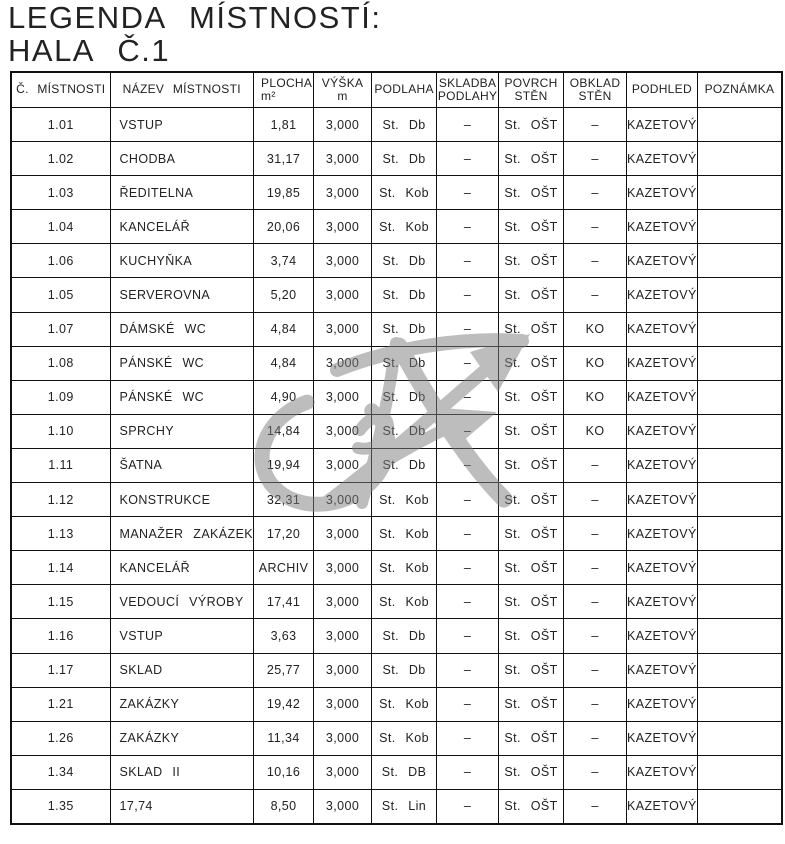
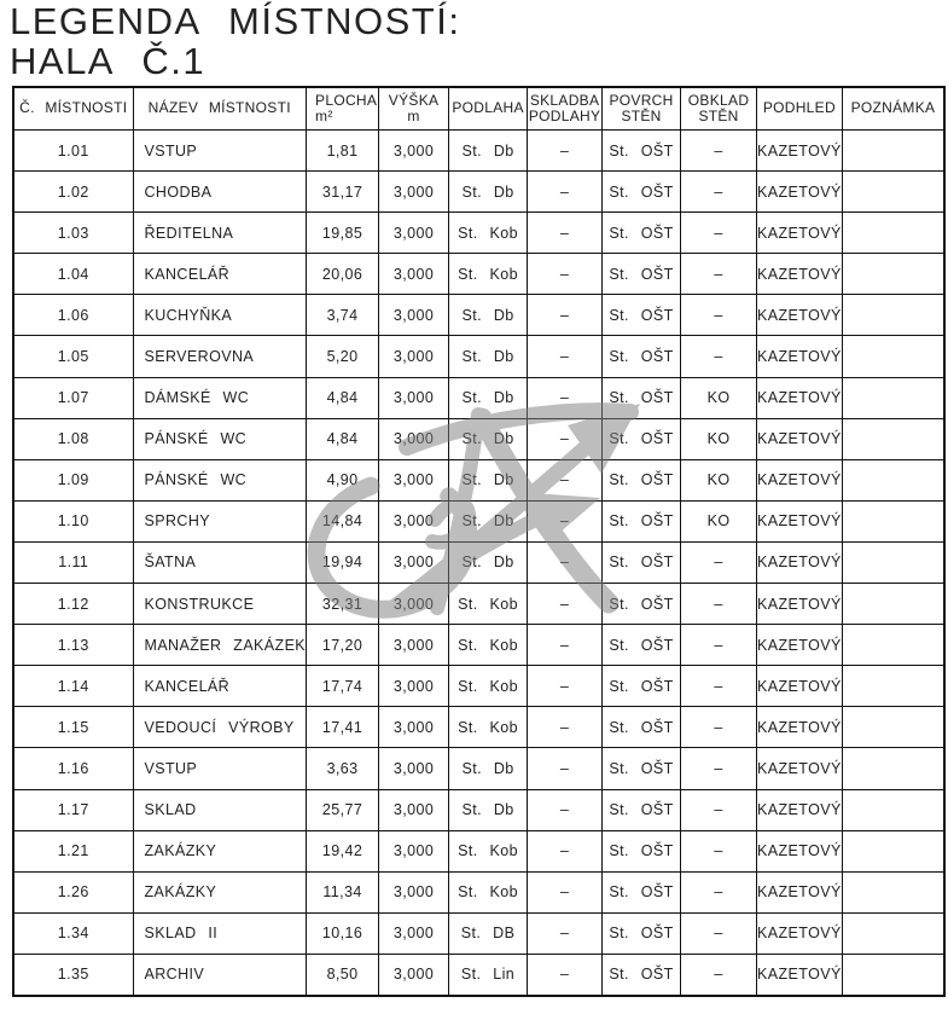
  LEGENDA MÍSTNOSTÍ:
  HALA Č.1
  Č. MÍSTNOSTI	NÁZEV MÍSTNOSTI	PLOCHAm²	VÝŠKAm	PODLAHA	SKLADBAPODLAHY	POVRCHSTĚN	OBKLADSTĚN	PODHLED	POZNÁMKA
  1.01	VSTUP	1,81	3,000	St. Db	–	St. OŠT	–	KAZETOVÝ
  1.02	CHODBA	31,17	3,000	St. Db	–	St. OŠT	–	KAZETOVÝ
  1.03	ŘEDITELNA	19,85	3,000	St. Kob	–	St. OŠT	–	KAZETOVÝ
  1.04	KANCELÁŘ	20,06	3,000	St. Kob	–	St. OŠT	–	KAZETOVÝ
  1.06	KUCHYŇKA	3,74	3,000	St. Db	–	St. OŠT	–	KAZETOVÝ
  1.05	SERVEROVNA	5,20	3,000	St. Db	–	St. OŠT	–	KAZETOVÝ
  1.07	DÁMSKÉ WC	4,84	3,000	St. Db	–	St. OŠT	KO	KAZETOVÝ
  1.08	PÁNSKÉ WC	4,84	3,000	St. Db	–	St. OŠT	KO	KAZETOVÝ
  1.09	PÁNSKÉ WC	4,90	3,000	St. Db	–	St. OŠT	KO	KAZETOVÝ
  1.10	SPRCHY	14,84	3,000	St. Db	–	St. OŠT	KO	KAZETOVÝ
  1.11	ŠATNA	19,94	3,000	St. Db	–	St. OŠT	–	KAZETOVÝ
  1.12	KONSTRUKCE	32,31	3,000	St. Kob	–	St. OŠT	–	KAZETOVÝ
  1.13	MANAŽER ZAKÁZEK	17,20	3,000	St. Kob	–	St. OŠT	–	KAZETOVÝ
- 1.14	KANCELÁŘ	ARCHIV	3,000	St. Kob	–	St. OŠT	–	KAZETOVÝ
+ 1.14	KANCELÁŘ	17,74	3,000	St. Kob	–	St. OŠT	–	KAZETOVÝ
  1.15	VEDOUCÍ VÝROBY	17,41	3,000	St. Kob	–	St. OŠT	–	KAZETOVÝ
  1.16	VSTUP	3,63	3,000	St. Db	–	St. OŠT	–	KAZETOVÝ
  1.17	SKLAD	25,77	3,000	St. Db	–	St. OŠT	–	KAZETOVÝ
  1.21	ZAKÁZKY	19,42	3,000	St. Kob	–	St. OŠT	–	KAZETOVÝ
  1.26	ZAKÁZKY	11,34	3,000	St. Kob	–	St. OŠT	–	KAZETOVÝ
  1.34	SKLAD II	10,16	3,000	St. DB	–	St. OŠT	–	KAZETOVÝ
- 1.35	17,74	8,50	3,000	St. Lin	–	St. OŠT	–	KAZETOVÝ
+ 1.35	ARCHIV	8,50	3,000	St. Lin	–	St. OŠT	–	KAZETOVÝ
